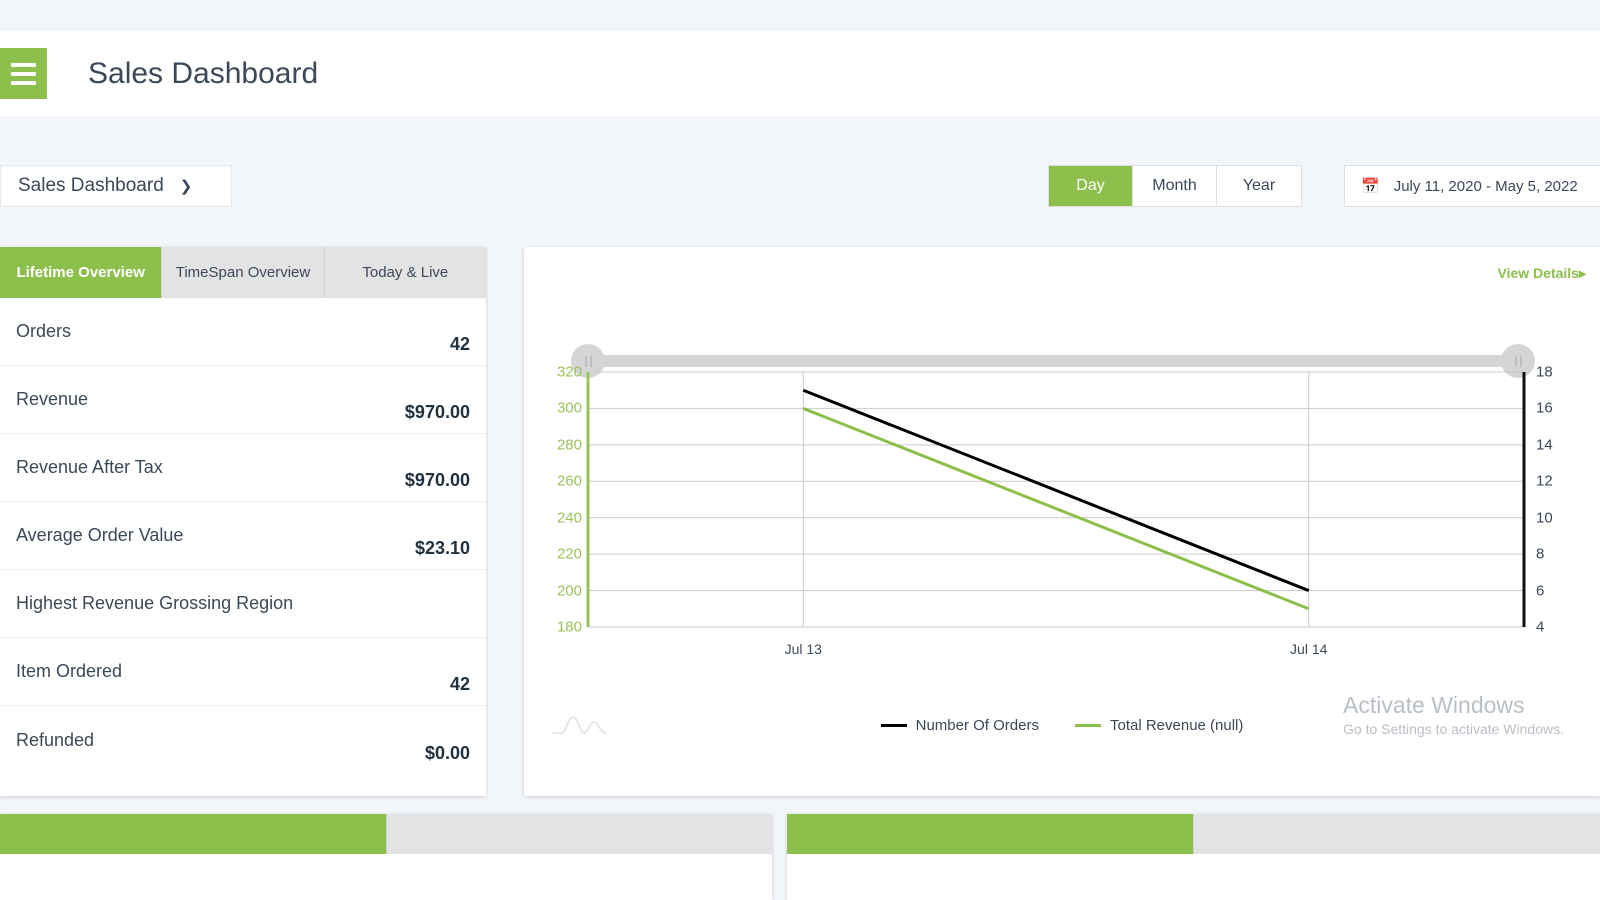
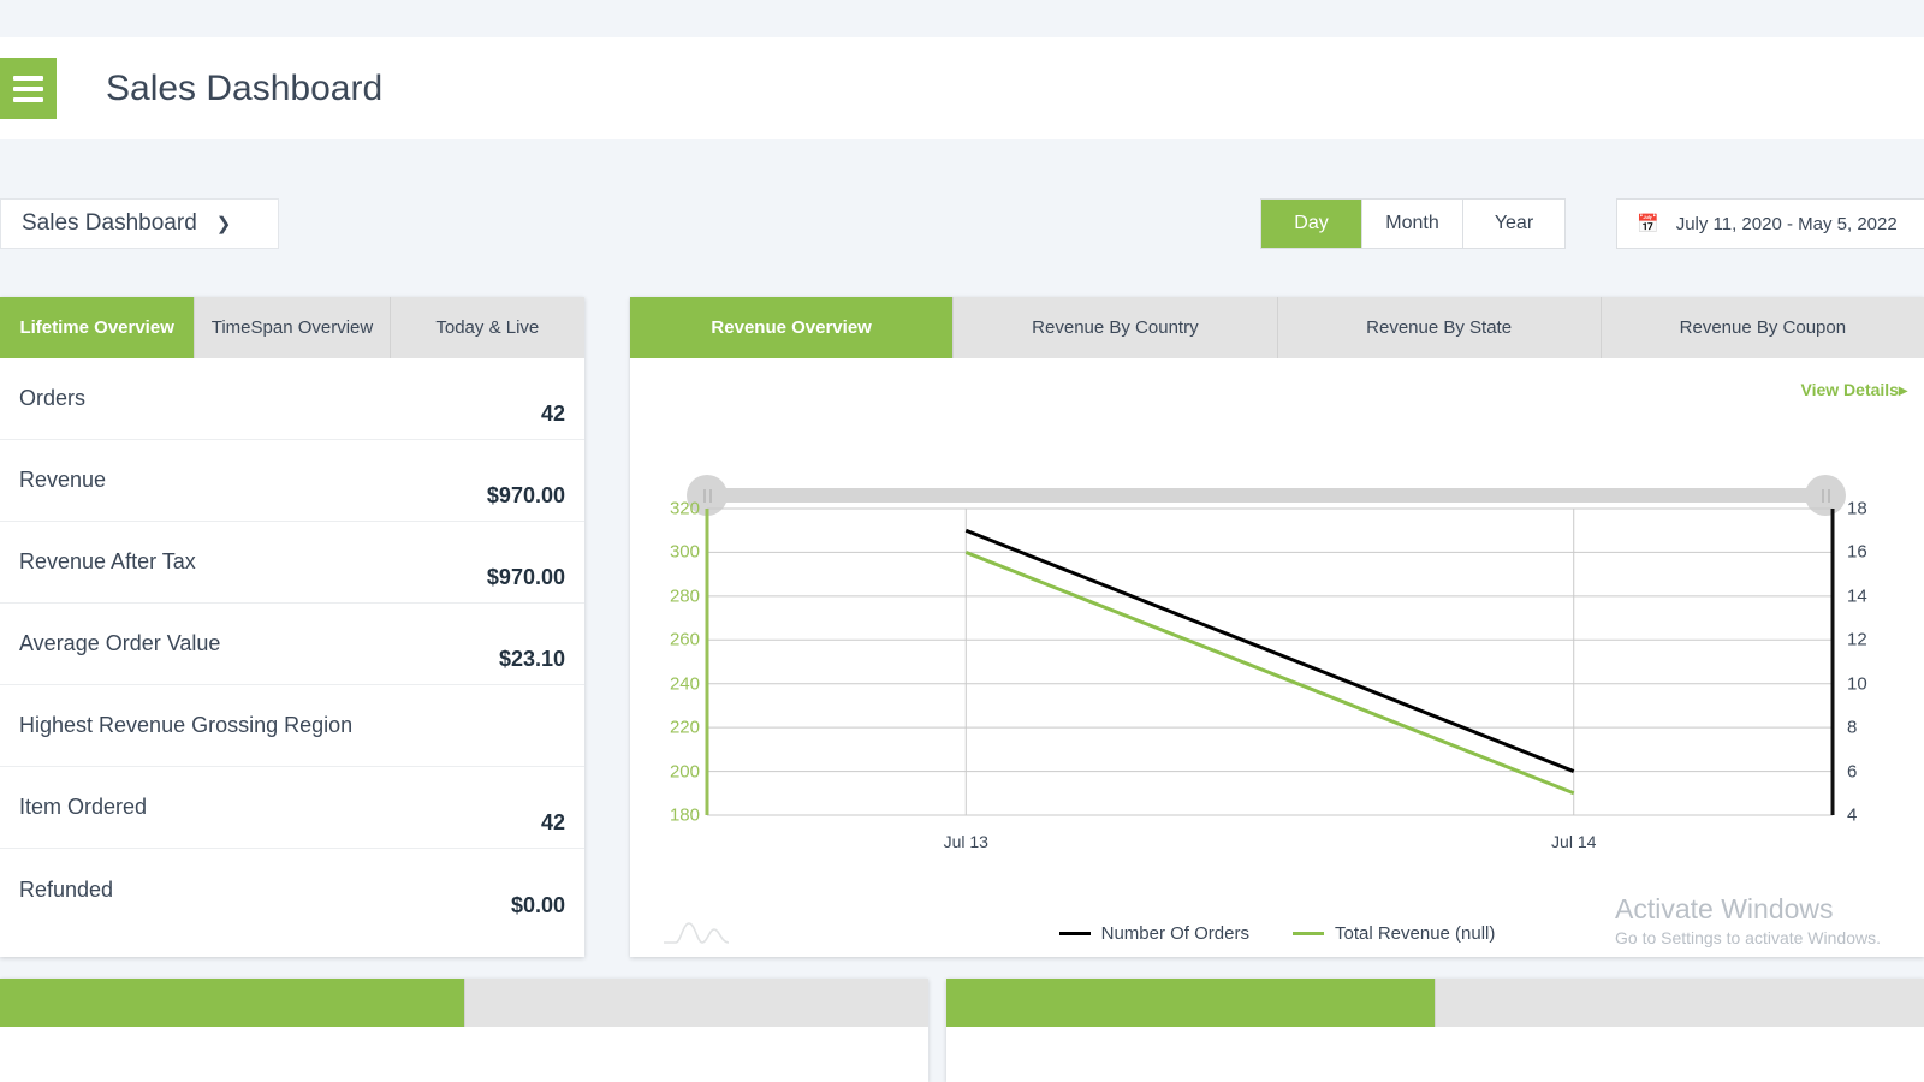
  Sales Dashboard
  Sales Dashboard
  ❯
  Day
  Month
  Year
  📅
  July 11, 2020 - May 5, 2022
  Lifetime Overview
  TimeSpan Overview
  Today & Live
  Orders
  42
  Revenue
  $970.00
  Revenue After Tax
  $970.00
  Average Order Value
  $23.10
  Highest Revenue Grossing Region
  Item Ordered
  42
  Refunded
  $0.00
+ Revenue Overview
+ Revenue By Country
+ Revenue By State
+ Revenue By Coupon
  View Details▸
  320
  300
  280
  260
  240
  220
  200
  180
  18
  16
  14
  12
  10
  8
  6
  4
  Jul 13
  Jul 14
  Number Of Orders
  Total Revenue (null)
  Activate Windows
  Go to Settings to activate Windows.
